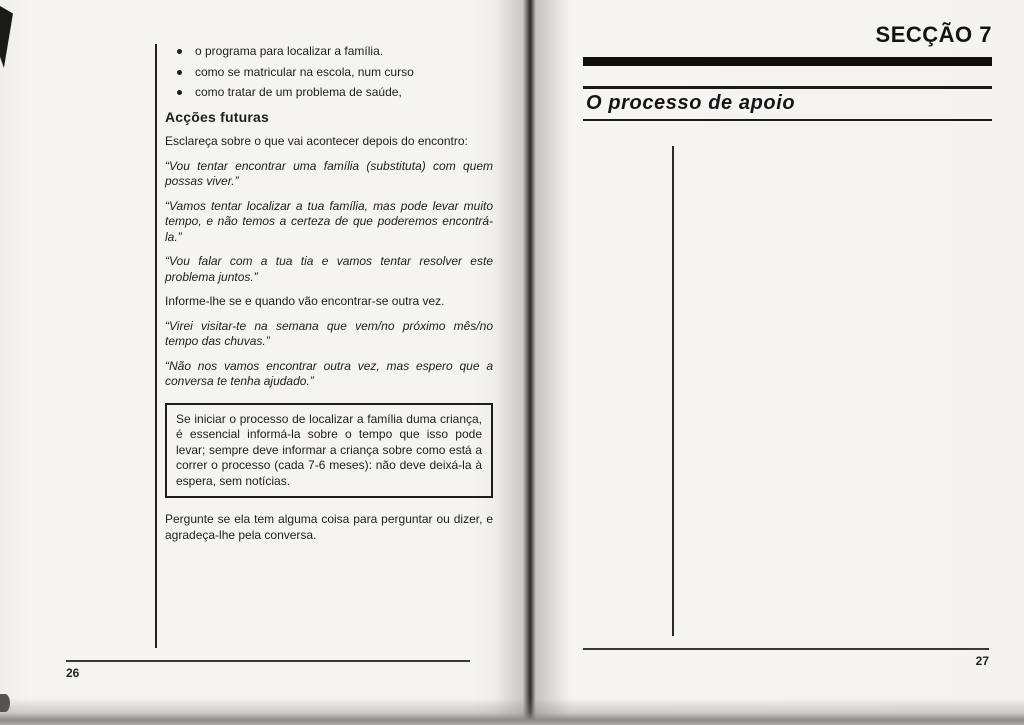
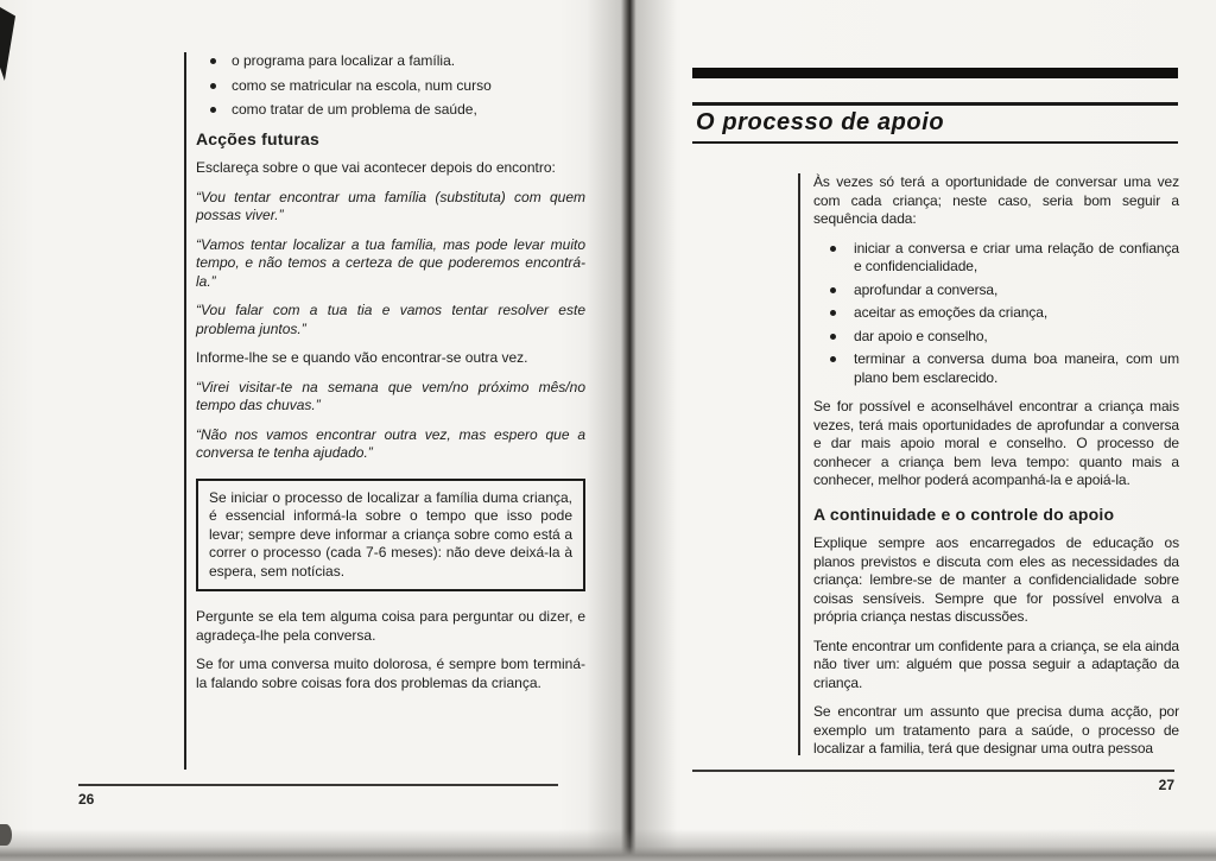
  o programa para localizar a família.
  como se matricular na escola, num curso
  como tratar de um problema de saúde,
  Acções futuras
  Esclareça sobre o que vai acontecer depois do encontro:
  “Vou tentar encontrar uma família (substituta) com quem possas viver.”
  “Vamos tentar localizar a tua família, mas pode levar muito tempo, e não temos a certeza de que poderemos encontrá-la.”
  “Vou falar com a tua tia e vamos tentar resolver este problema juntos.”
  Informe-lhe se e quando vão encontrar-se outra vez.
  “Virei visitar-te na semana que vem/no próximo mês/no tempo das chuvas.”
  “Não nos vamos encontrar outra vez, mas espero que a conversa te tenha ajudado.”
  Se iniciar o processo de localizar a família duma criança, é essencial informá-la sobre o tempo que isso pode levar; sempre deve informar a criança sobre como está a correr o processo (cada 7-6 meses): não deve deixá-la à espera, sem notícias.
  Pergunte se ela tem alguma coisa para perguntar ou dizer, e agradeça-lhe pela conversa.
+ Se for uma conversa muito dolorosa, é sempre bom terminá-la falando sobre coisas fora dos problemas da criança.
  26
- SECÇÃO 7
  O processo de apoio
+ Às vezes só terá a oportunidade de conversar uma vez com cada criança; neste caso, seria bom seguir a sequência dada:
+ iniciar a conversa e criar uma relação de confiança e confidencialidade,
+ aprofundar a conversa,
+ aceitar as emoções da criança,
+ dar apoio e conselho,
+ terminar a conversa duma boa maneira, com um plano bem esclarecido.
+ Se for possível e aconselhável encontrar a criança mais vezes, terá mais oportunidades de aprofundar a conversa e dar mais apoio moral e conselho. O processo de conhecer a criança bem leva tempo: quanto mais a conhecer, melhor poderá acompanhá-la e apoiá-la.
+ A continuidade e o controle do apoio
+ Explique sempre aos encarregados de educação os planos previstos e discuta com eles as necessidades da criança: lembre-se de manter a confidencialidade sobre coisas sensíveis. Sempre que for possível envolva a própria criança nestas discussões.
+ Tente encontrar um confidente para a criança, se ela ainda não tiver um: alguém que possa seguir a adaptação da criança.
+ Se encontrar um assunto que precisa duma acção, por exemplo um tratamento para a saúde, o processo de localizar a familia, terá que designar uma outra pessoa
  27
